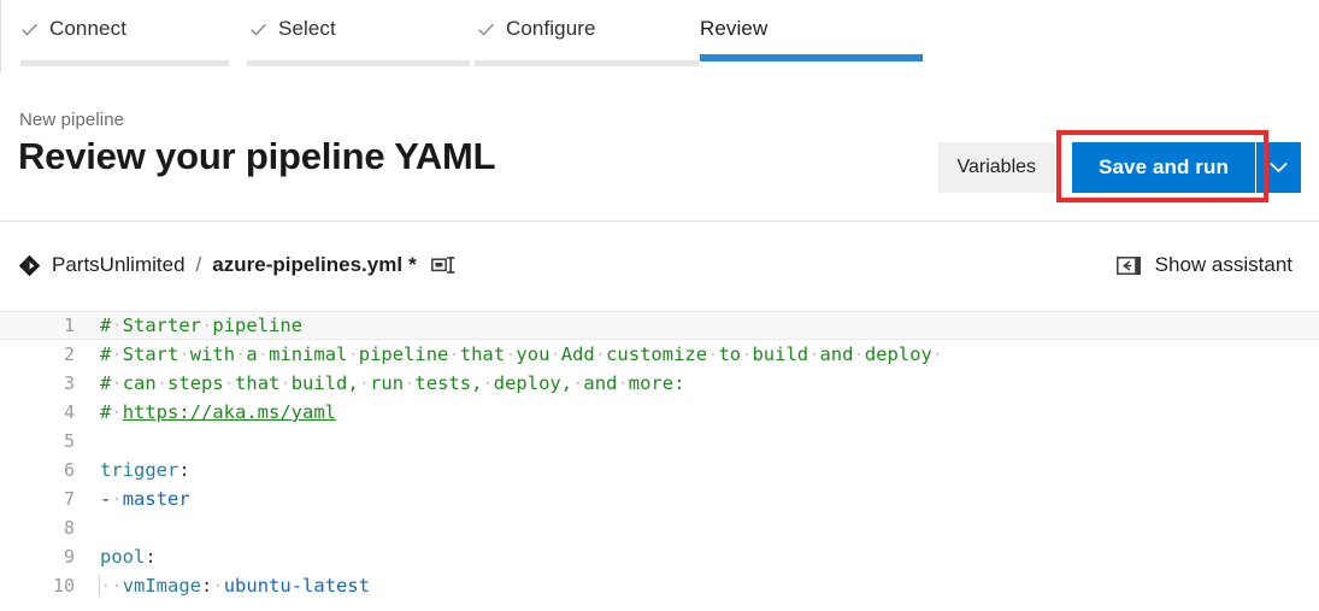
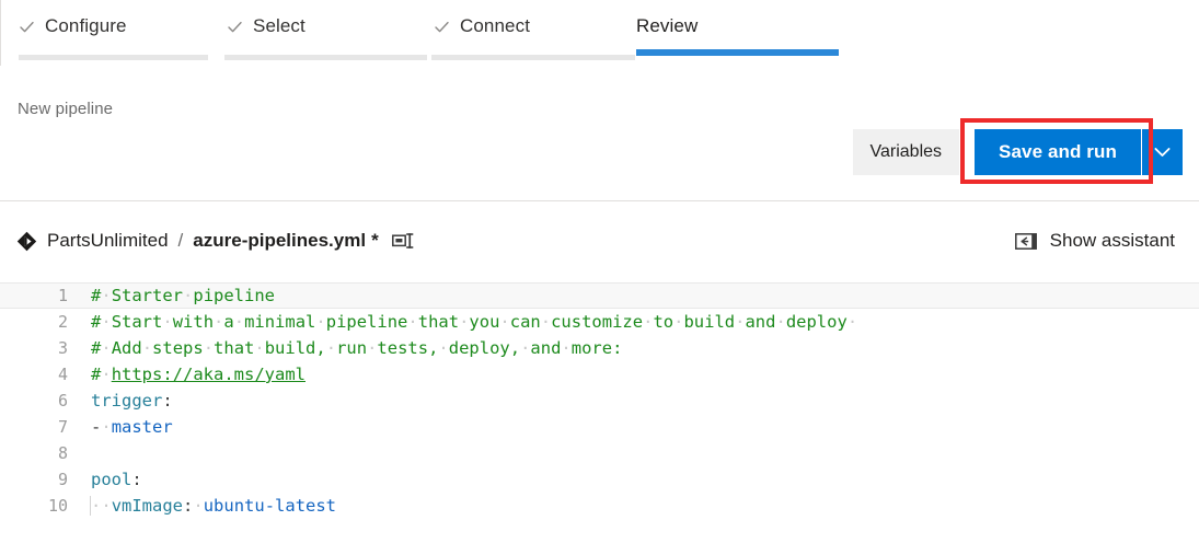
- Connect
+ Configure
  Select
- Configure
+ Connect
  Review
  New pipeline
- Review your pipeline YAML
  Variables
  Save and run
  PartsUnlimited
  /
  azure-pipelines.yml
  *
  Show assistant
  1
  #·Starter·pipeline
  2
- #·Start·with·a·minimal·pipeline·that·you·Add·customize·to·build·and·deploy·
+ #·Start·with·a·minimal·pipeline·that·you·can·customize·to·build·and·deploy·
  3
- #·can·steps·that·build,·run·tests,·deploy,·and·more:
+ #·Add·steps·that·build,·run·tests,·deploy,·and·more:
  4
  #·https://aka.ms/yaml
- 5
  6
  trigger:
  7
  -·master
  8
  9
  pool:
  10
  ··vmImage:·ubuntu-latest
